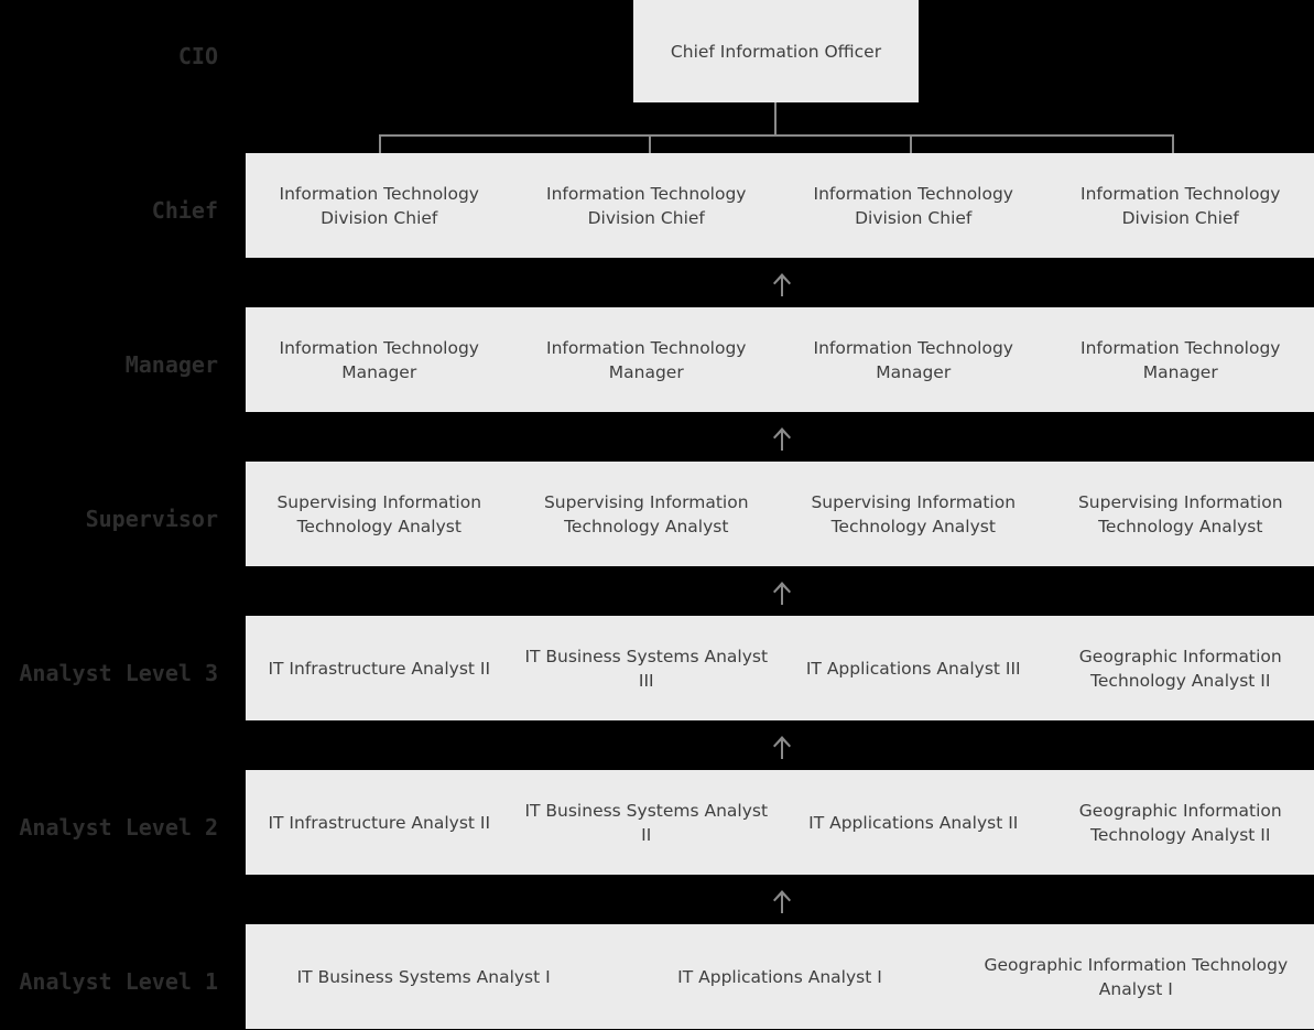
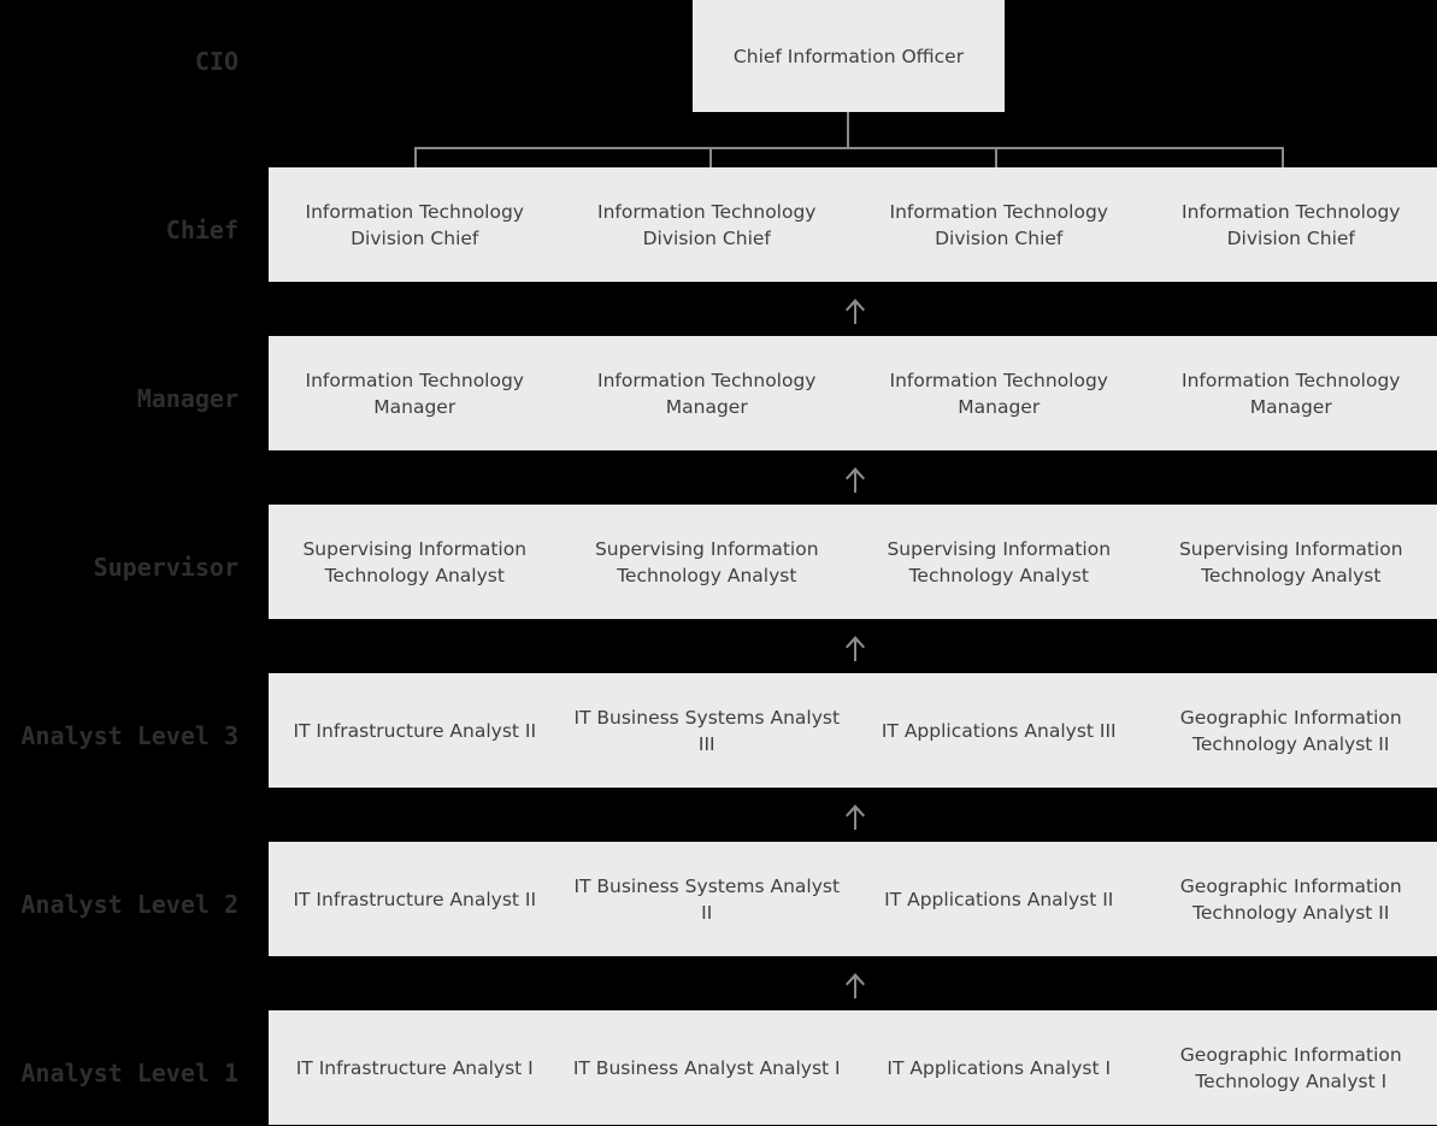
  Chief Information Officer
  CIO
  Chief
  Manager
  Supervisor
  Analyst Level 3
  Analyst Level 2
  Analyst Level 1
  Information Technology Division Chief
  Information Technology Division Chief
  Information Technology Division Chief
  Information Technology Division Chief
  Information Technology Manager
  Information Technology Manager
  Information Technology Manager
  Information Technology Manager
  Supervising Information Technology Analyst
  Supervising Information Technology Analyst
  Supervising Information Technology Analyst
  Supervising Information Technology Analyst
  IT Infrastructure Analyst II
  IT Business Systems Analyst III
  IT Applications Analyst III
  Geographic Information Technology Analyst II
  IT Infrastructure Analyst II
  IT Business Systems Analyst II
  IT Applications Analyst II
  Geographic Information Technology Analyst II
+ IT Infrastructure Analyst I
- IT Business Systems Analyst I
+ IT Business Analyst Analyst I
  IT Applications Analyst I
  Geographic Information Technology Analyst I
